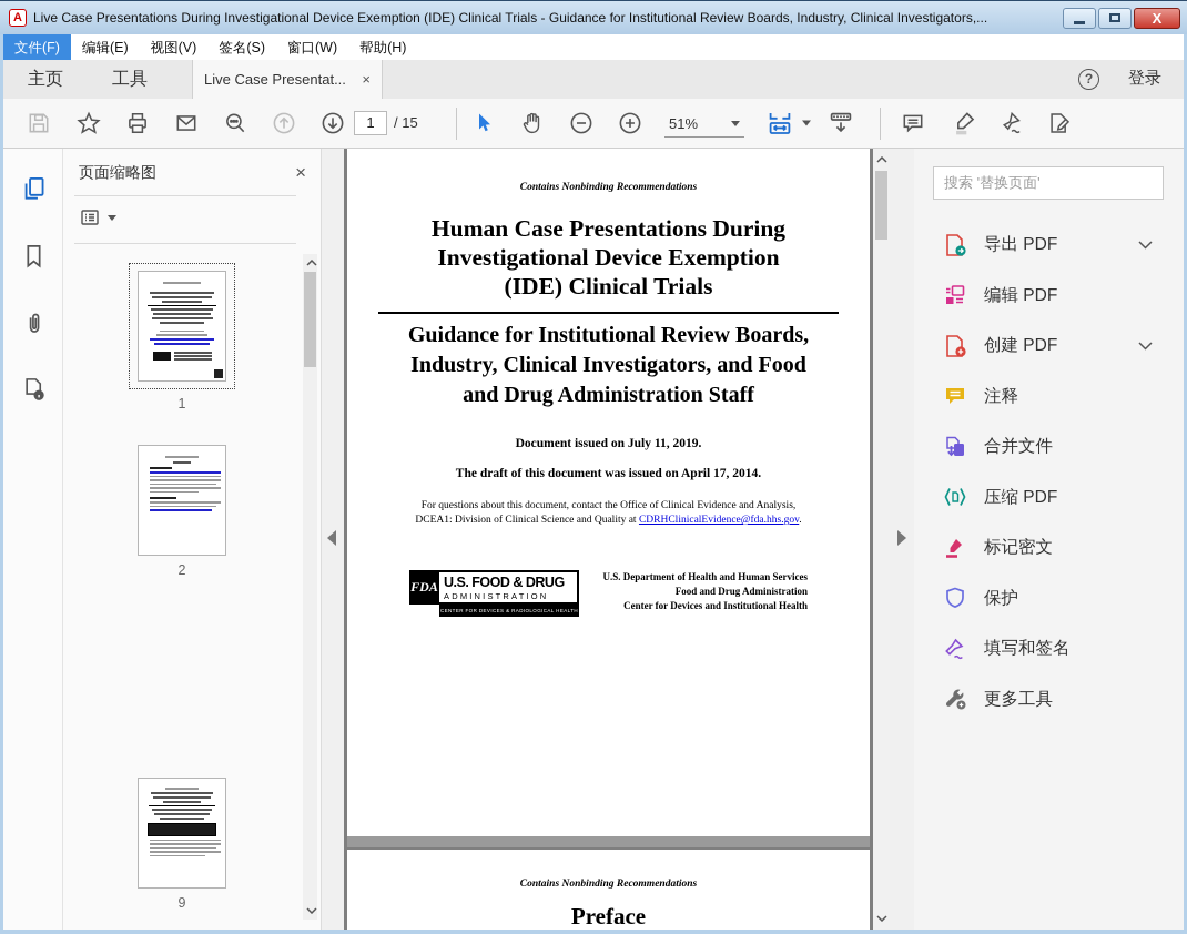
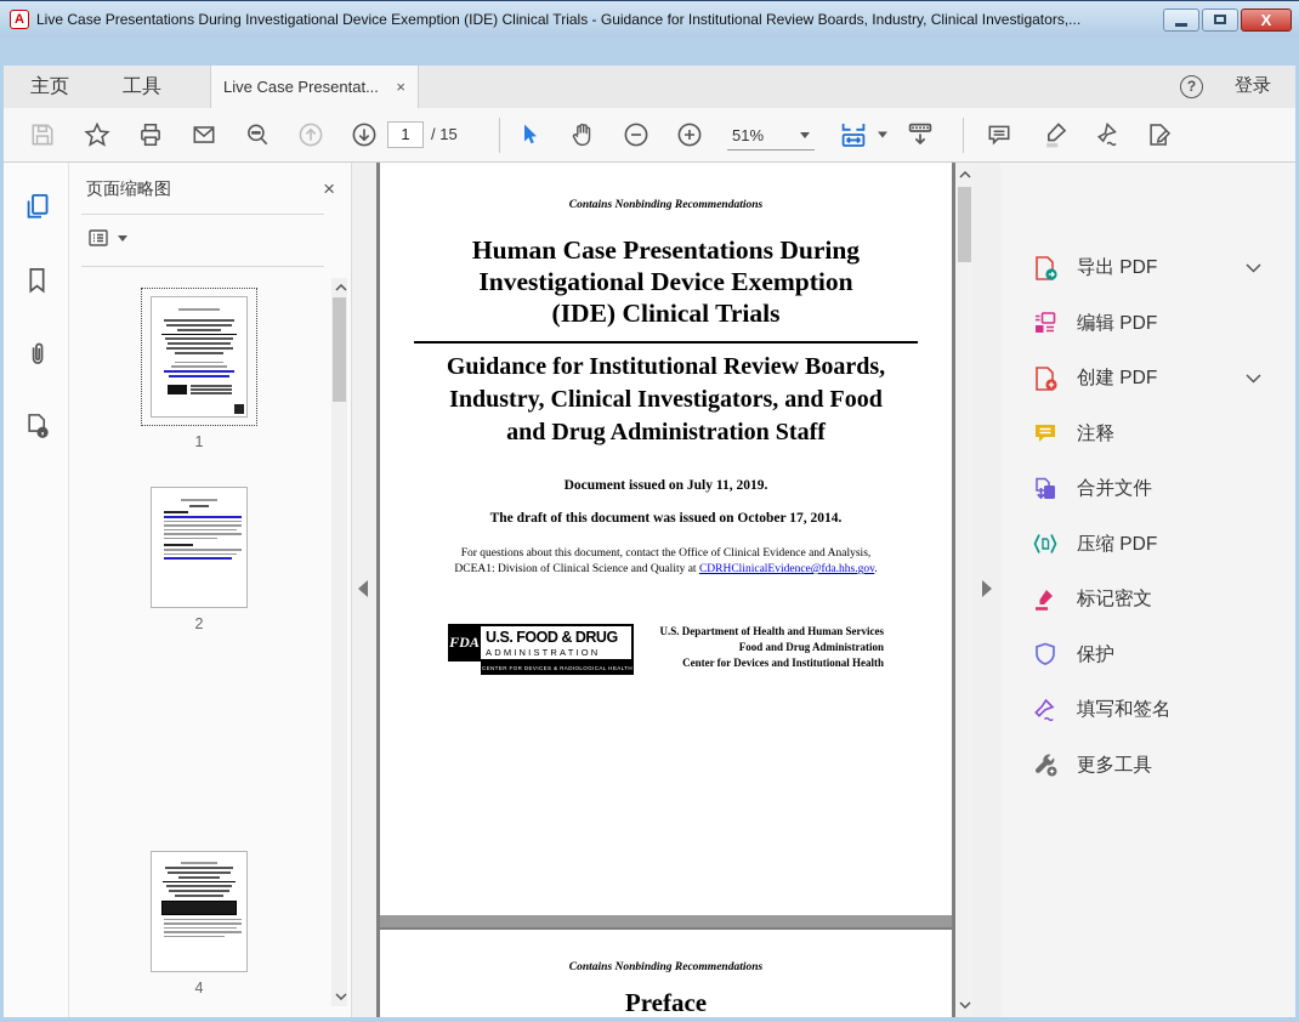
  A
  Live Case Presentations During Investigational Device Exemption (IDE) Clinical Trials - Guidance for Institutional Review Boards, Industry, Clinical Investigators,...
  X
- 文件(F)
- 编辑(E)
- 视图(V)
- 签名(S)
- 窗口(W)
- 帮助(H)
  主页
  工具
  Live Case Presentat...
  ×
  ?
  登录
  1
  / 15
  51%
  页面缩略图
  ×
  1
  2
- 9
+ 4
  Contains Nonbinding Recommendations
  Human Case Presentations During Investigational Device Exemption (IDE) Clinical Trials
  Guidance for Institutional Review Boards, Industry, Clinical Investigators, and Food and Drug Administration Staff
  Document issued on July 11, 2019.
- The draft of this document was issued on April 17, 2014.
+ The draft of this document was issued on October 17, 2014.
  For questions about this document, contact the Office of Clinical Evidence and Analysis, DCEA1: Division of Clinical Science and Quality at CDRHClinicalEvidence@fda.hhs.gov.
  FDA
  U.S. FOOD & DRUG
  ADMINISTRATION
  U.S. Department of Health and Human Services
  Food and Drug Administration
  Center for Devices and Institutional Health
  Contains Nonbinding Recommendations
  Preface
- 搜索 '替换页面'
  导出 PDF
  编辑 PDF
  创建 PDF
  注释
  合并文件
  压缩 PDF
  标记密文
  保护
  填写和签名
  更多工具
